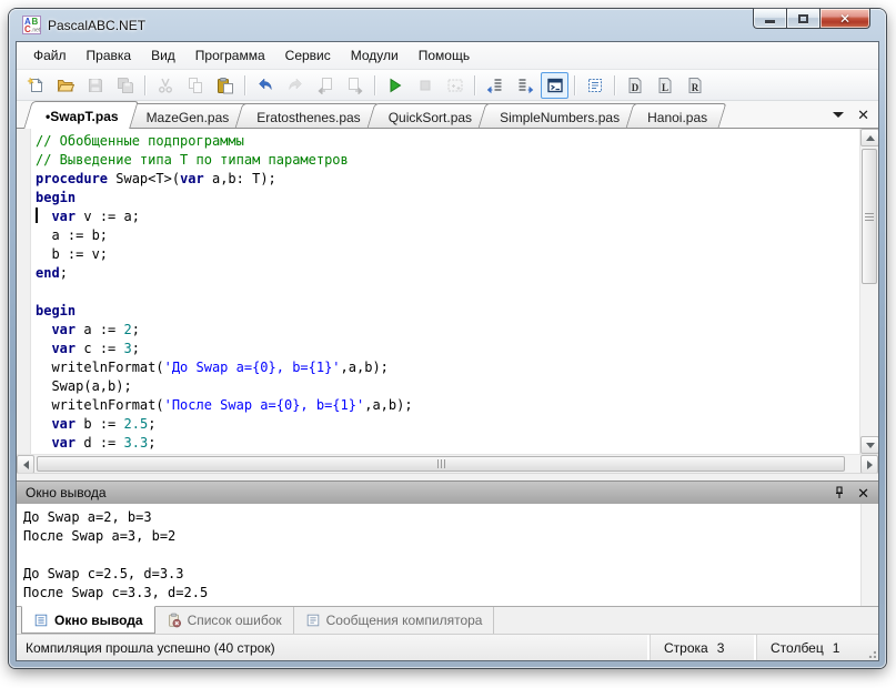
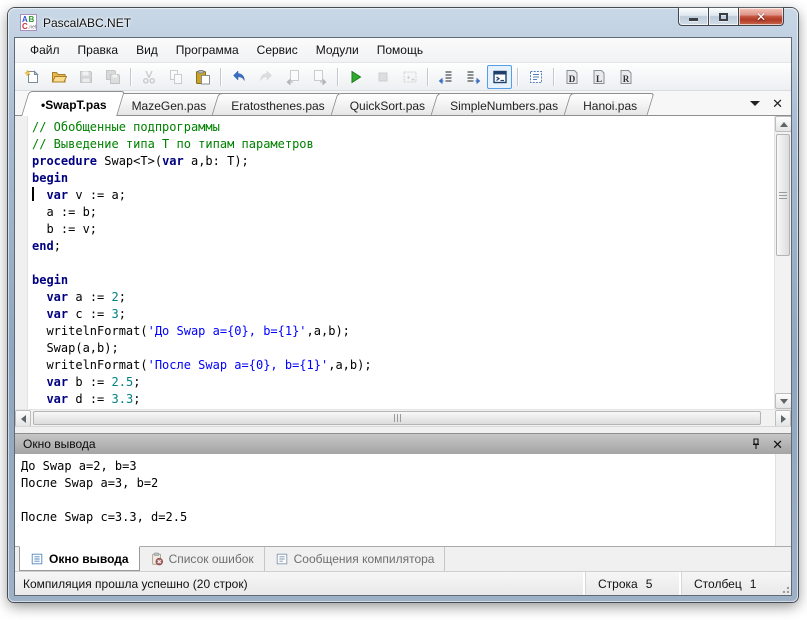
  A
  B
  C
  PascalABC.NET
  ✕
  Файл
  Правка
  Вид
  Программа
  Сервис
  Модули
  Помощь
  D
  L
  R
  •SwapT.pas
  MazeGen.pas
  Eratosthenes.pas
  QuickSort.pas
  SimpleNumbers.pas
  Hanoi.pas
  ✕
  // Обобщенные подпрограммы
  // Выведение типа T по типам параметров
  procedure Swap<T>(var a,b: T);
  begin
  var v := a;
  a := b;
  b := v;
  end;
  begin
  var a := 2;
  var c := 3;
  writelnFormat('До Swap a={0}, b={1}',a,b);
  Swap(a,b);
  writelnFormat('После Swap a={0}, b={1}',a,b);
  var b := 2.5;
  var d := 3.3;
  Окно вывода
  ✕
  До Swap a=2, b=3
  После Swap a=3, b=2
- До Swap c=2.5, d=3.3
  После Swap c=3.3, d=2.5
  Окно вывода
  Список ошибок
  Сообщения компилятора
- Компиляция прошла успешно (40 строк)
+ Компиляция прошла успешно (20 строк)
  Строка
- 3
+ 5
  Столбец
  1
